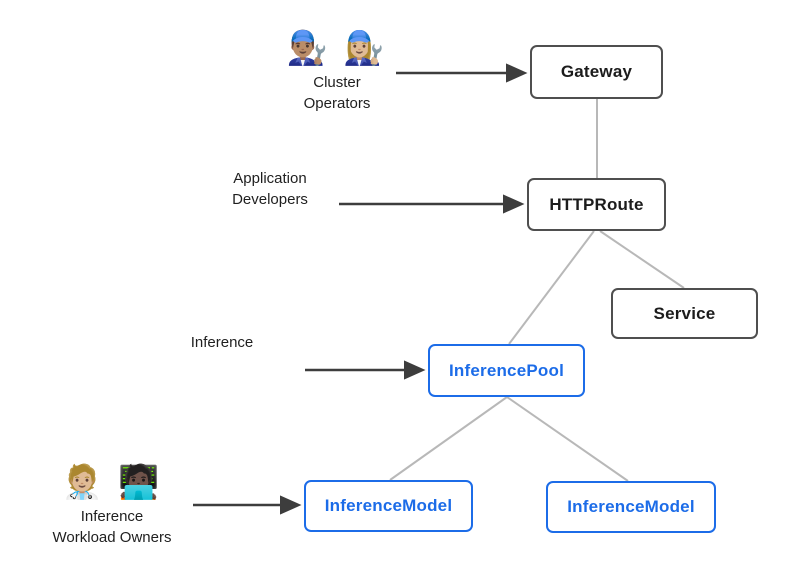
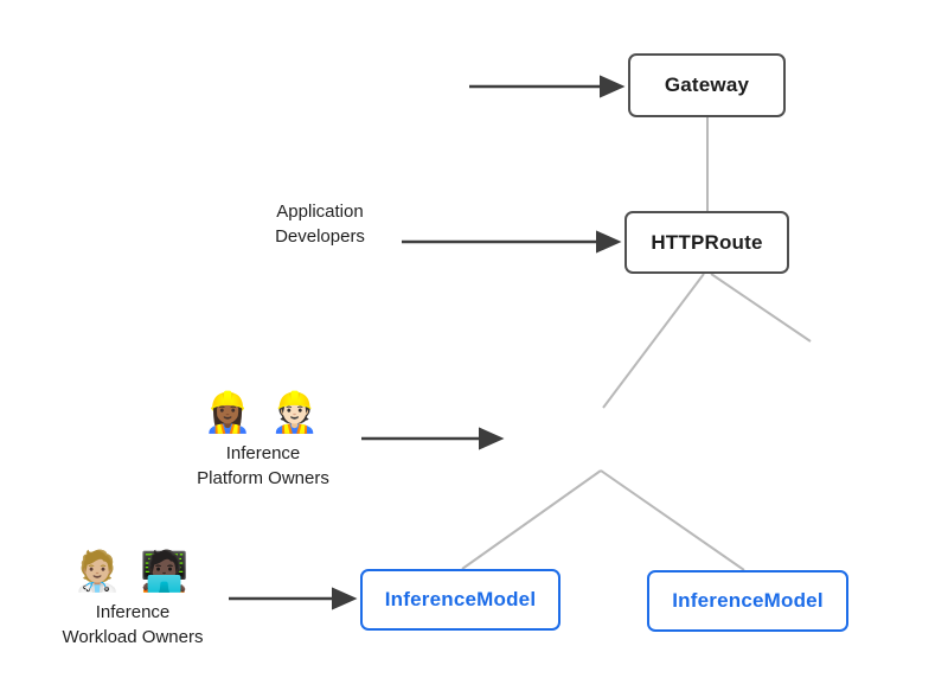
  Gateway
  HTTPRoute
- Service
- InferencePool
  InferenceModel
  InferenceModel
- 👨🏽‍🔧 👩🏼‍🔧
- Cluster
- Operators
  Application
  Developers
+ 👷🏾‍♀️ 👷🏻
  Inference
+ Platform Owners
  🧑🏼‍⚕️ 🧑🏿‍💻
  Inference
  Workload Owners
